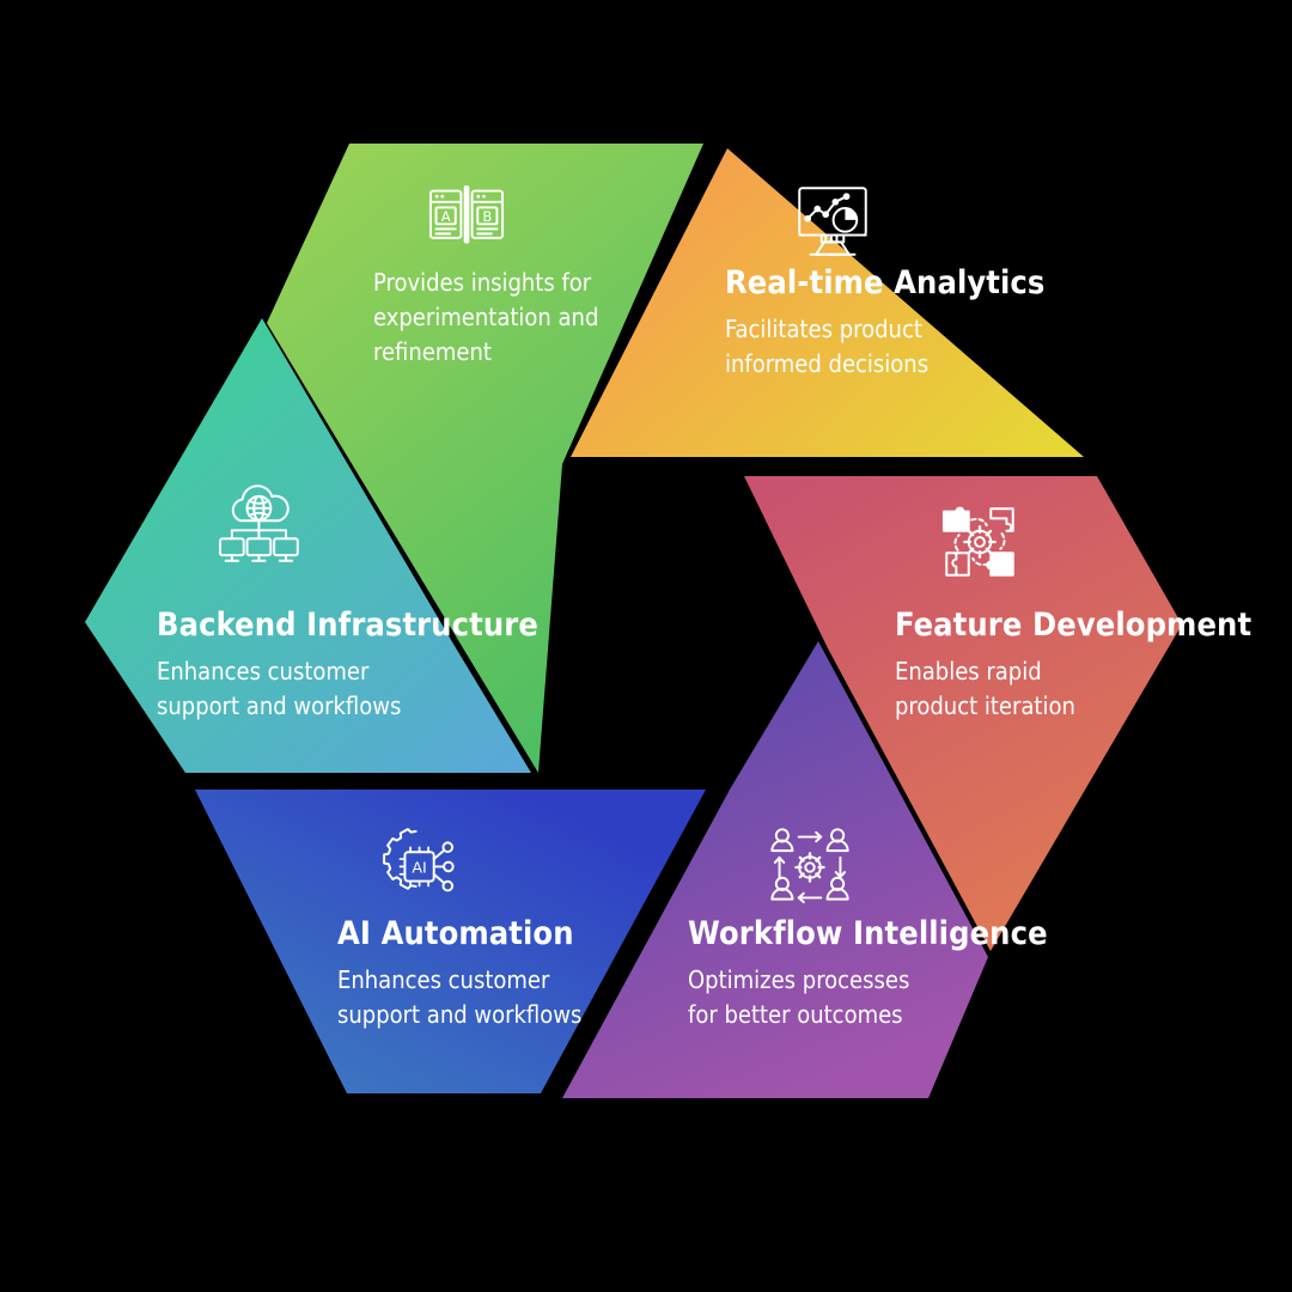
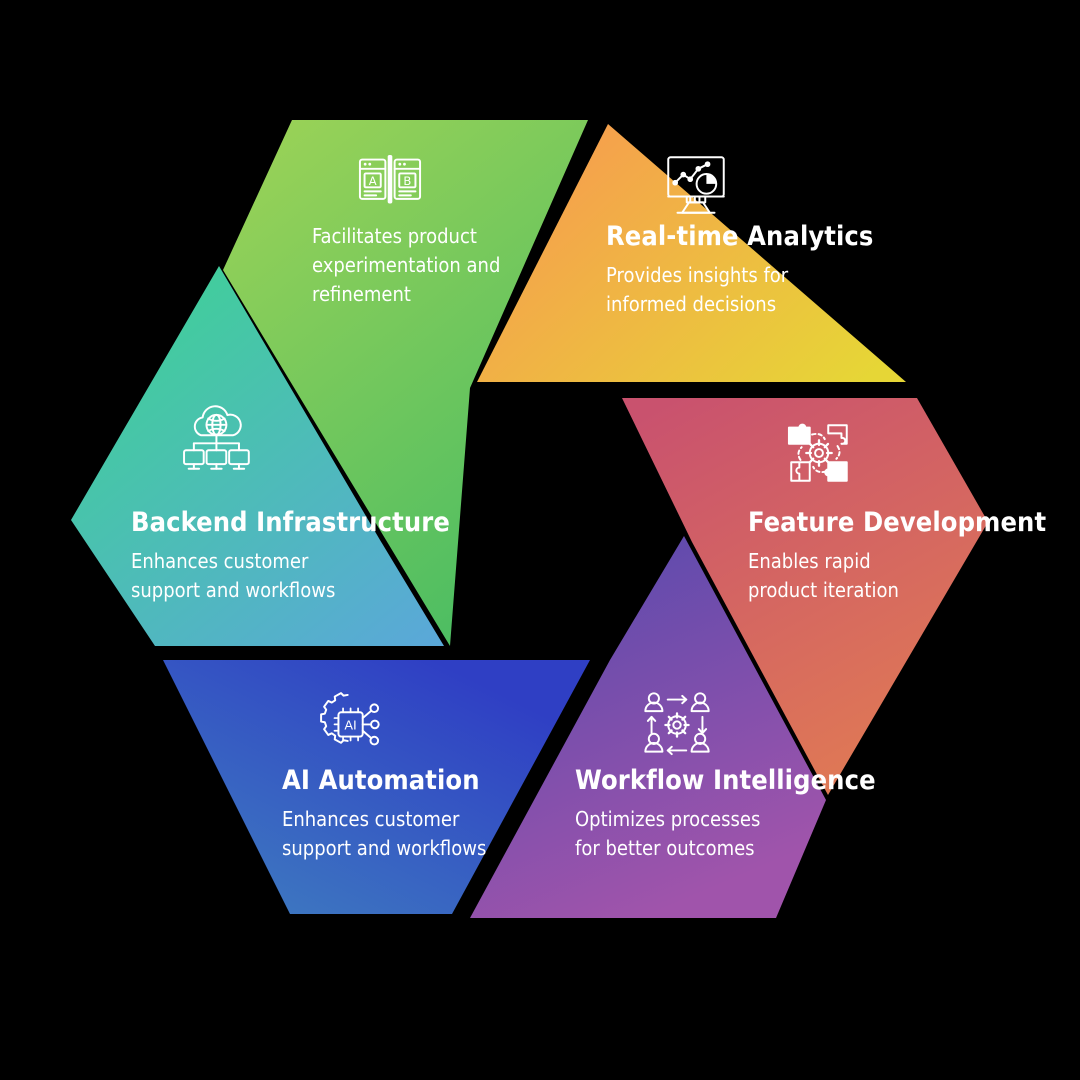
  A
  B
- Provides insights for
+ Facilitates product
  experimentation and
  refinement
  Real-time Analytics
- Facilitates product
+ Provides insights for
  informed decisions
  Feature Development
  Enables rapid
  product iteration
  Workflow Intelligence
  Optimizes processes
  for better outcomes
  AI
  AI Automation
  Enhances customer
  support and workflows
  Backend Infrastructure
  Enhances customer
  support and workflows
